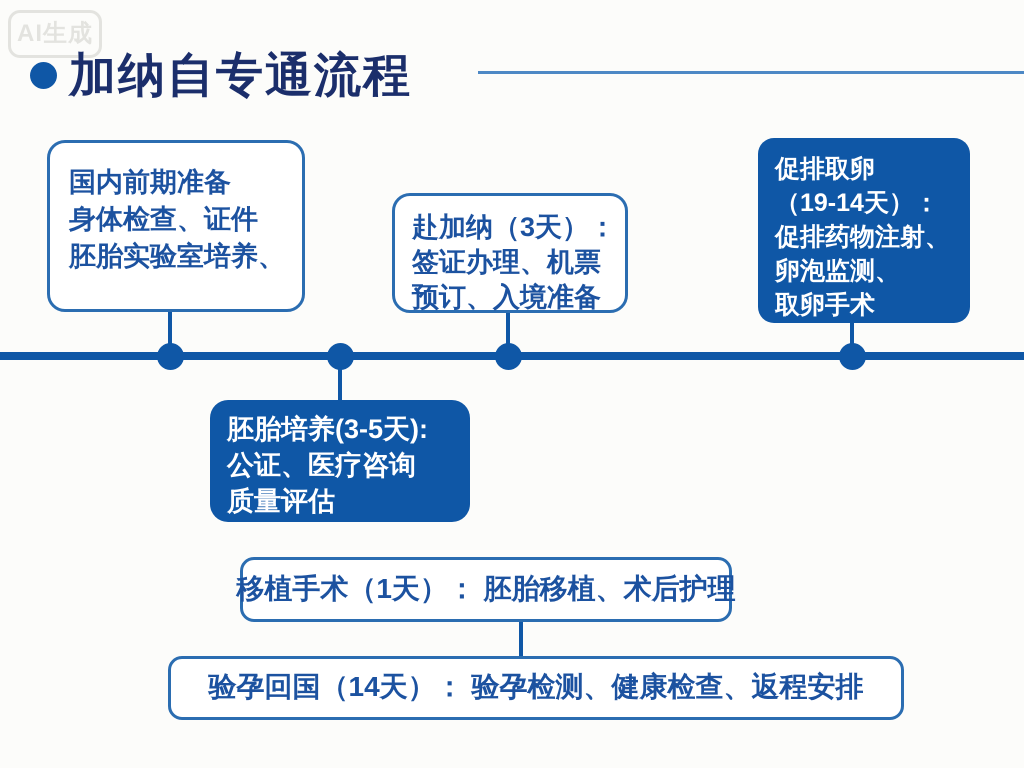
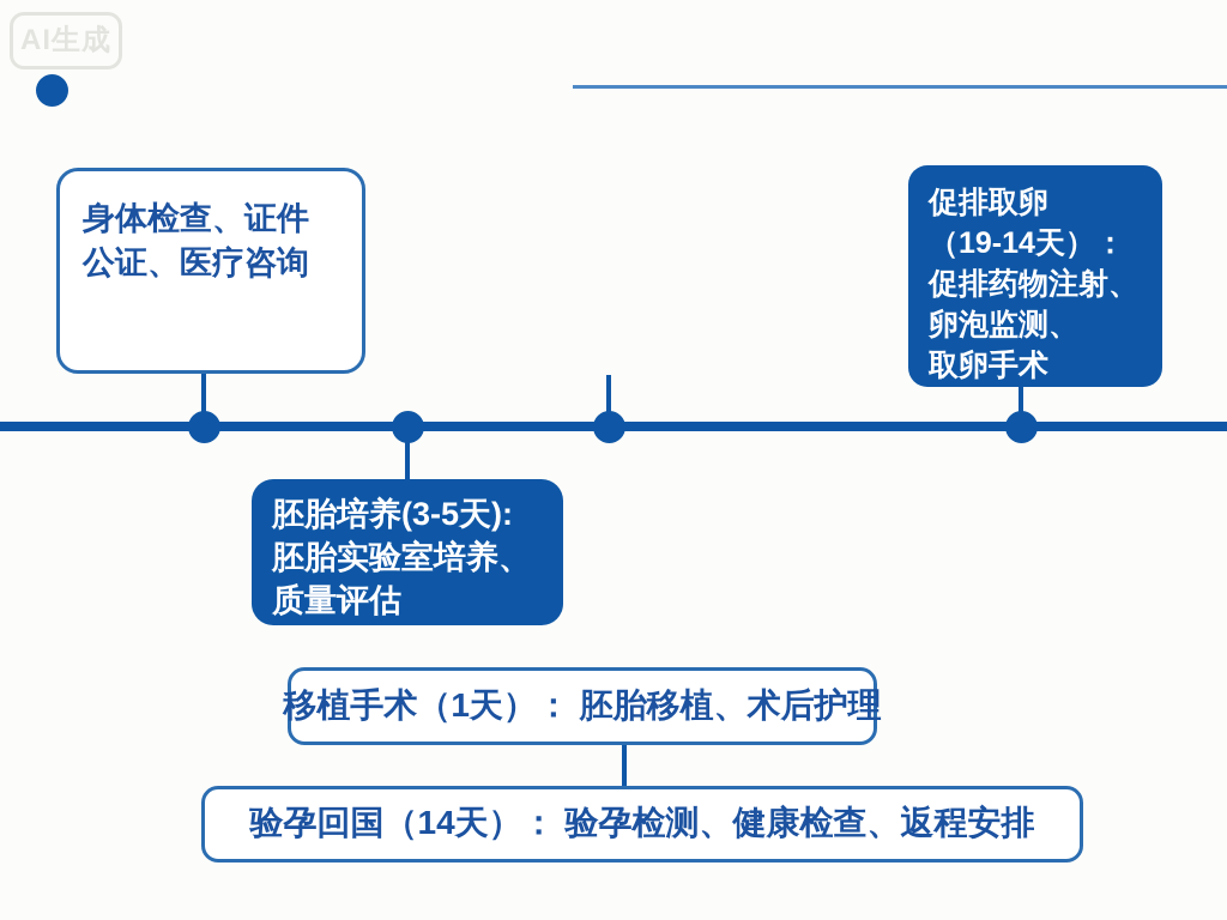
  AI生成
- 加纳自专通流程
- 国内前期准备
  身体检查、证件
- 胚胎实验室培养、
+ 公证、医疗咨询
- 赴加纳（3天）：
- 签证办理、机票
- 预订、入境准备
  促排取卵
  （19-14天）：
  促排药物注射、
  卵泡监测、
  取卵手术
  胚胎培养(3-5天):
- 公证、医疗咨询
+ 胚胎实验室培养、
  质量评估
  移植手术（1天）： 胚胎移植、术后护理
  验孕回国（14天）： 验孕检测、健康检查、返程安排
